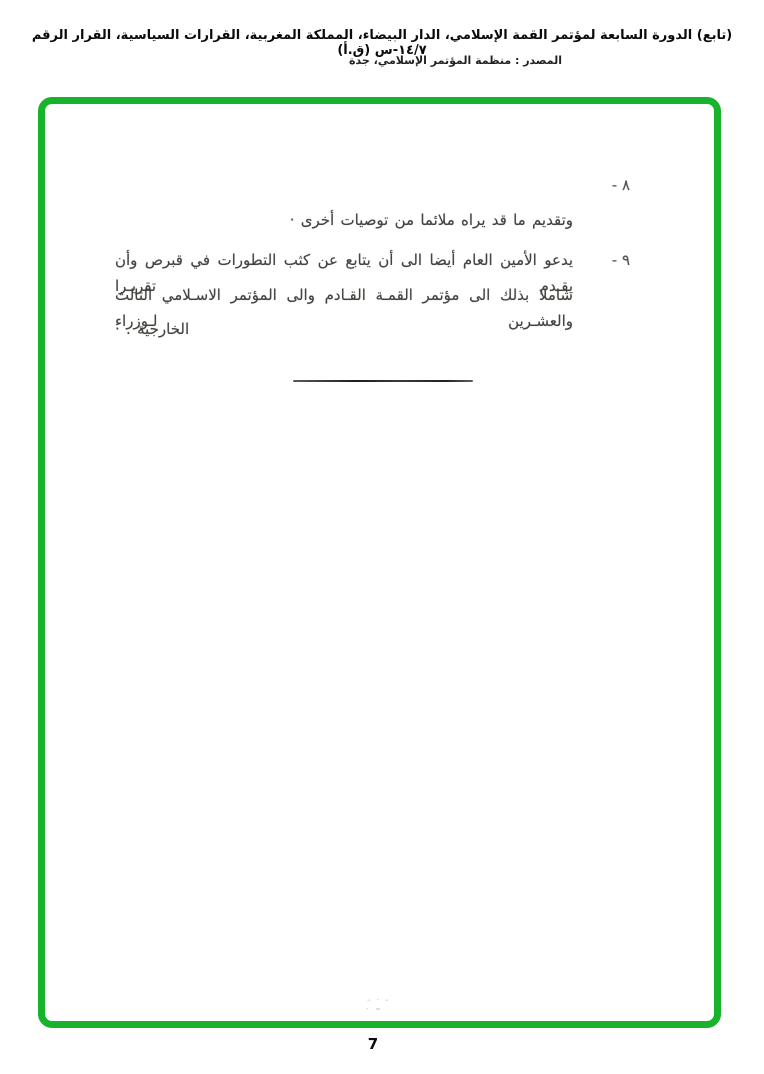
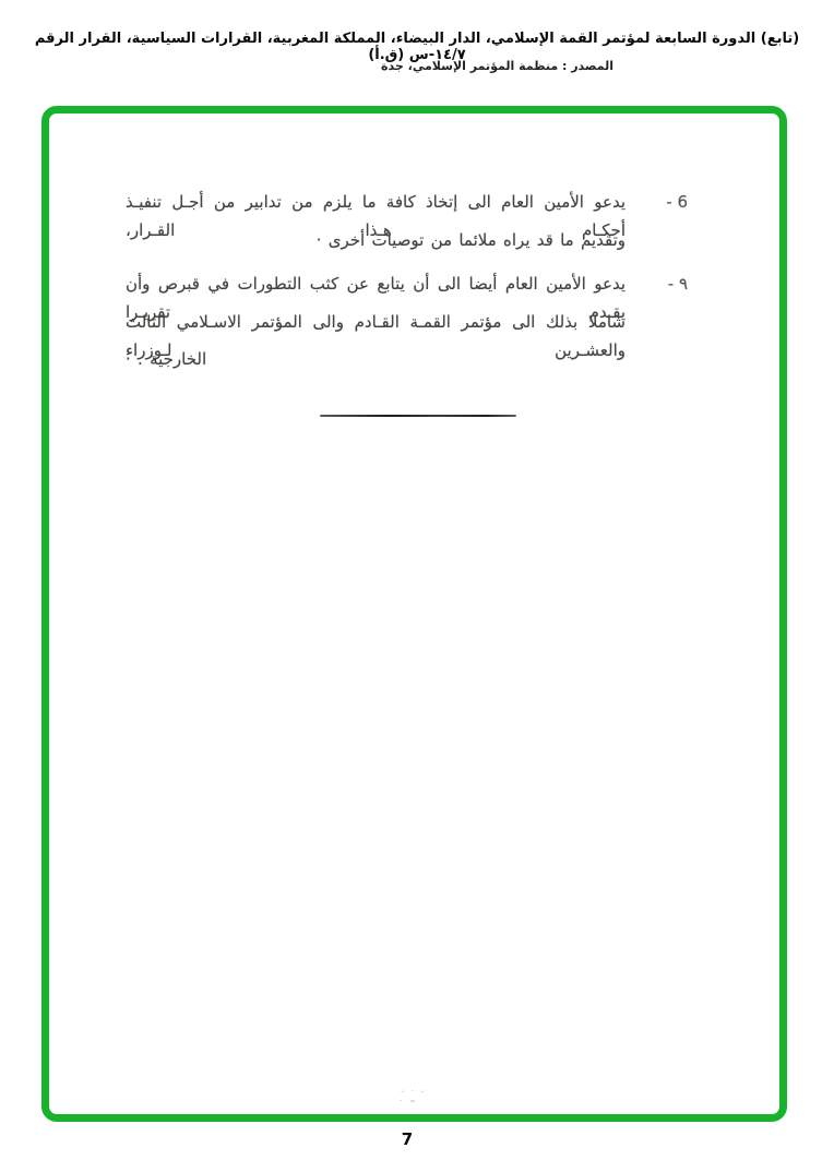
  (تابع) الدورة السابعة لمؤتمر القمة الإسلامي، الدار البيضاء، المملكة المغربية، القرارات السياسية، القرار الرقم ١٤/٧-س (ق.أ)
  المصدر : منظمة المؤتمر الإسلامي، جدة
- ٨ -
+ 6 -
+ يدعو الأمين العام الى إتخاذ كافة ما يلزم من تدابير من أجـل تنفيـذ أحكـام هـذا القـرار،
  وتقديم ما قد يراه ملائما من توصيات أخرى ·
  ٩ -
  يدعو الأمين العام أيضا الى أن يتابع عن كثب التطورات في قبرص وأن يقـدم تقريـرا
  شاملا بذلك الى مؤتمر القمـة القـادم والى المؤتمر الاسـلامي الثالث والعشـرين لـوزراء
  الخارجية . ·
  – · –
  · ＝
  7
